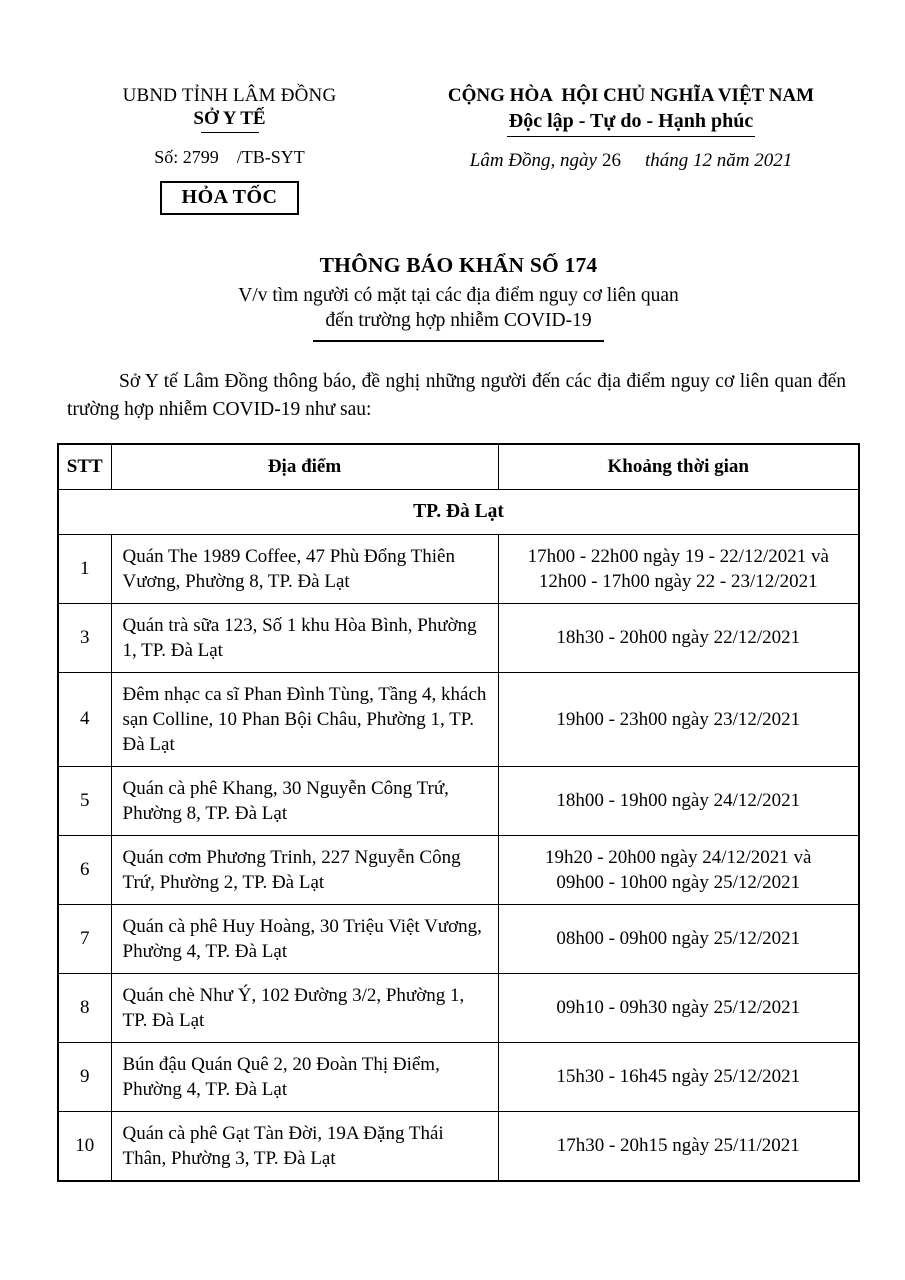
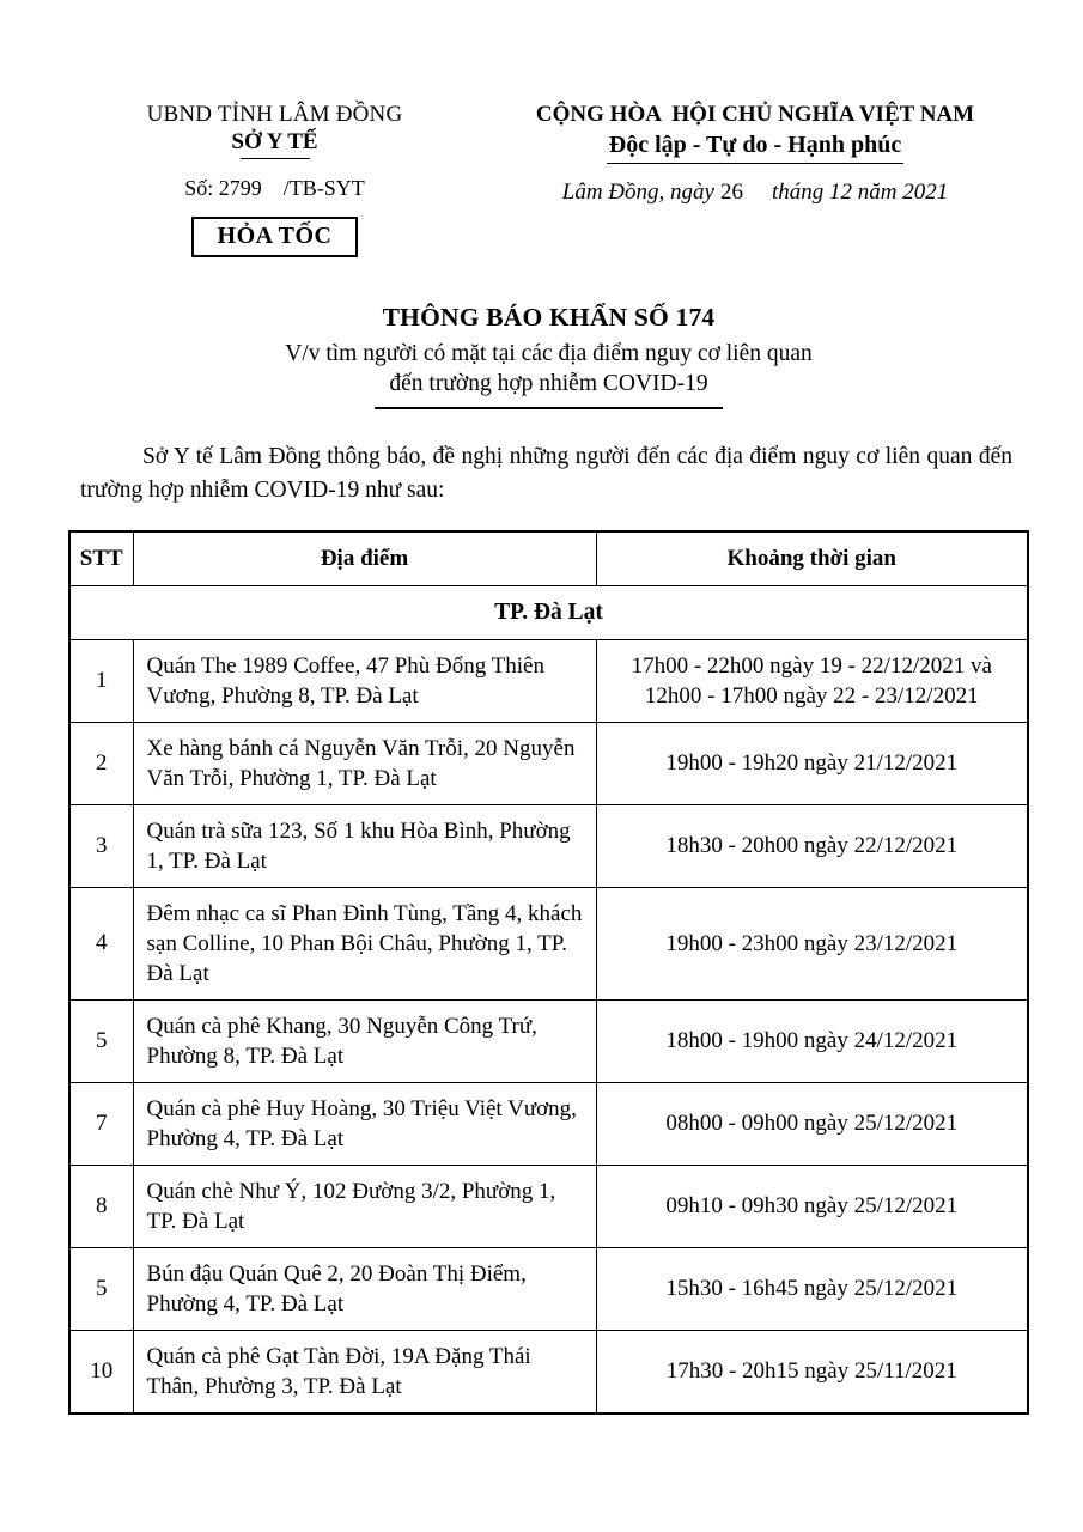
  UBND TỈNH LÂM ĐỒNG
  SỞ Y TẾ
  Số: 2799 /TB-SYT
  HỎA TỐC
  CỘNG HÒA HỘI CHỦ NGHĨA VIỆT NAM
  Độc lập - Tự do - Hạnh phúc
  Lâm Đồng, ngày 26 tháng 12 năm 2021
  THÔNG BÁO KHẨN SỐ 174
  V/v tìm người có mặt tại các địa điểm nguy cơ liên quan
  đến trường hợp nhiễm COVID-19
  Sở Y tế Lâm Đồng thông báo, đề nghị những người đến các địa điểm nguy cơ liên quan đến trường hợp nhiễm COVID-19 như sau:
  STT	Địa điểm	Khoảng thời gian
  TP. Đà Lạt
  1	Quán The 1989 Coffee, 47 Phù Đổng Thiên Vương, Phường 8, TP. Đà Lạt	17h00 - 22h00 ngày 19 - 22/12/2021 và 12h00 - 17h00 ngày 22 - 23/12/2021
+ 2	Xe hàng bánh cá Nguyễn Văn Trỗi, 20 Nguyễn Văn Trỗi, Phường 1, TP. Đà Lạt	19h00 - 19h20 ngày 21/12/2021
  3	Quán trà sữa 123, Số 1 khu Hòa Bình, Phường 1, TP. Đà Lạt	18h30 - 20h00 ngày 22/12/2021
  4	Đêm nhạc ca sĩ Phan Đình Tùng, Tầng 4, khách sạn Colline, 10 Phan Bội Châu, Phường 1, TP. Đà Lạt	19h00 - 23h00 ngày 23/12/2021
  5	Quán cà phê Khang, 30 Nguyễn Công Trứ, Phường 8, TP. Đà Lạt	18h00 - 19h00 ngày 24/12/2021
- 6	Quán cơm Phương Trinh, 227 Nguyễn Công Trứ, Phường 2, TP. Đà Lạt	19h20 - 20h00 ngày 24/12/2021 và 09h00 - 10h00 ngày 25/12/2021
  7	Quán cà phê Huy Hoàng, 30 Triệu Việt Vương, Phường 4, TP. Đà Lạt	08h00 - 09h00 ngày 25/12/2021
  8	Quán chè Như Ý, 102 Đường 3/2, Phường 1, TP. Đà Lạt	09h10 - 09h30 ngày 25/12/2021
- 9	Bún đậu Quán Quê 2, 20 Đoàn Thị Điểm, Phường 4, TP. Đà Lạt	15h30 - 16h45 ngày 25/12/2021
+ 5	Bún đậu Quán Quê 2, 20 Đoàn Thị Điểm, Phường 4, TP. Đà Lạt	15h30 - 16h45 ngày 25/12/2021
  10	Quán cà phê Gạt Tàn Đời, 19A Đặng Thái Thân, Phường 3, TP. Đà Lạt	17h30 - 20h15 ngày 25/11/2021
